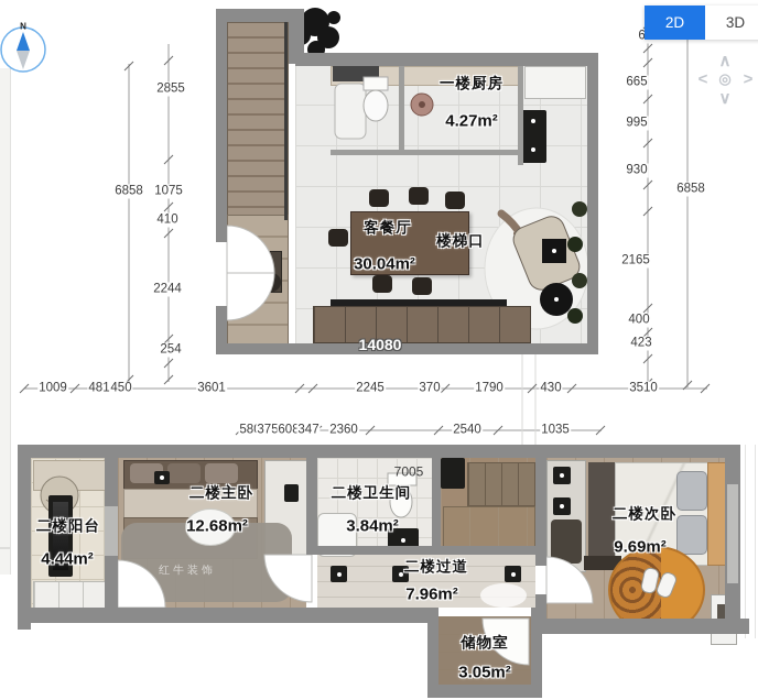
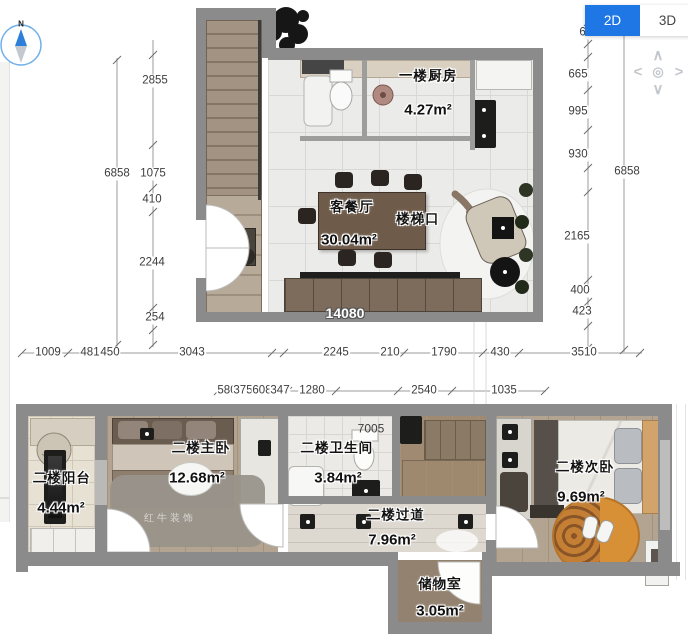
  一楼厨房
  4.27m²
  客餐厅
  30.04m²
  楼梯口
  14080
  红牛装饰
  二楼阳台
  4.44m²
  二楼主卧
  12.68m²
  二楼卫生间
  3.84m²
  二楼过道
  7.96m²
  二楼次卧
  9.69m²
  储物室
  3.05m²
  7005
  6858
  2855
  1075
  410
  2244
  254
  6858
  665
  995
  930
  2165
  400
  423
  1009
  481
  450
- 3601
+ 3043
  2245
- 370
+ 210
  1790
  430
  3510
  375
  608
  347
- 2360
+ 1280
  2540
  1035
  N
  2D
  3D
  ∧
  <
  ◎
  >
  ∨
